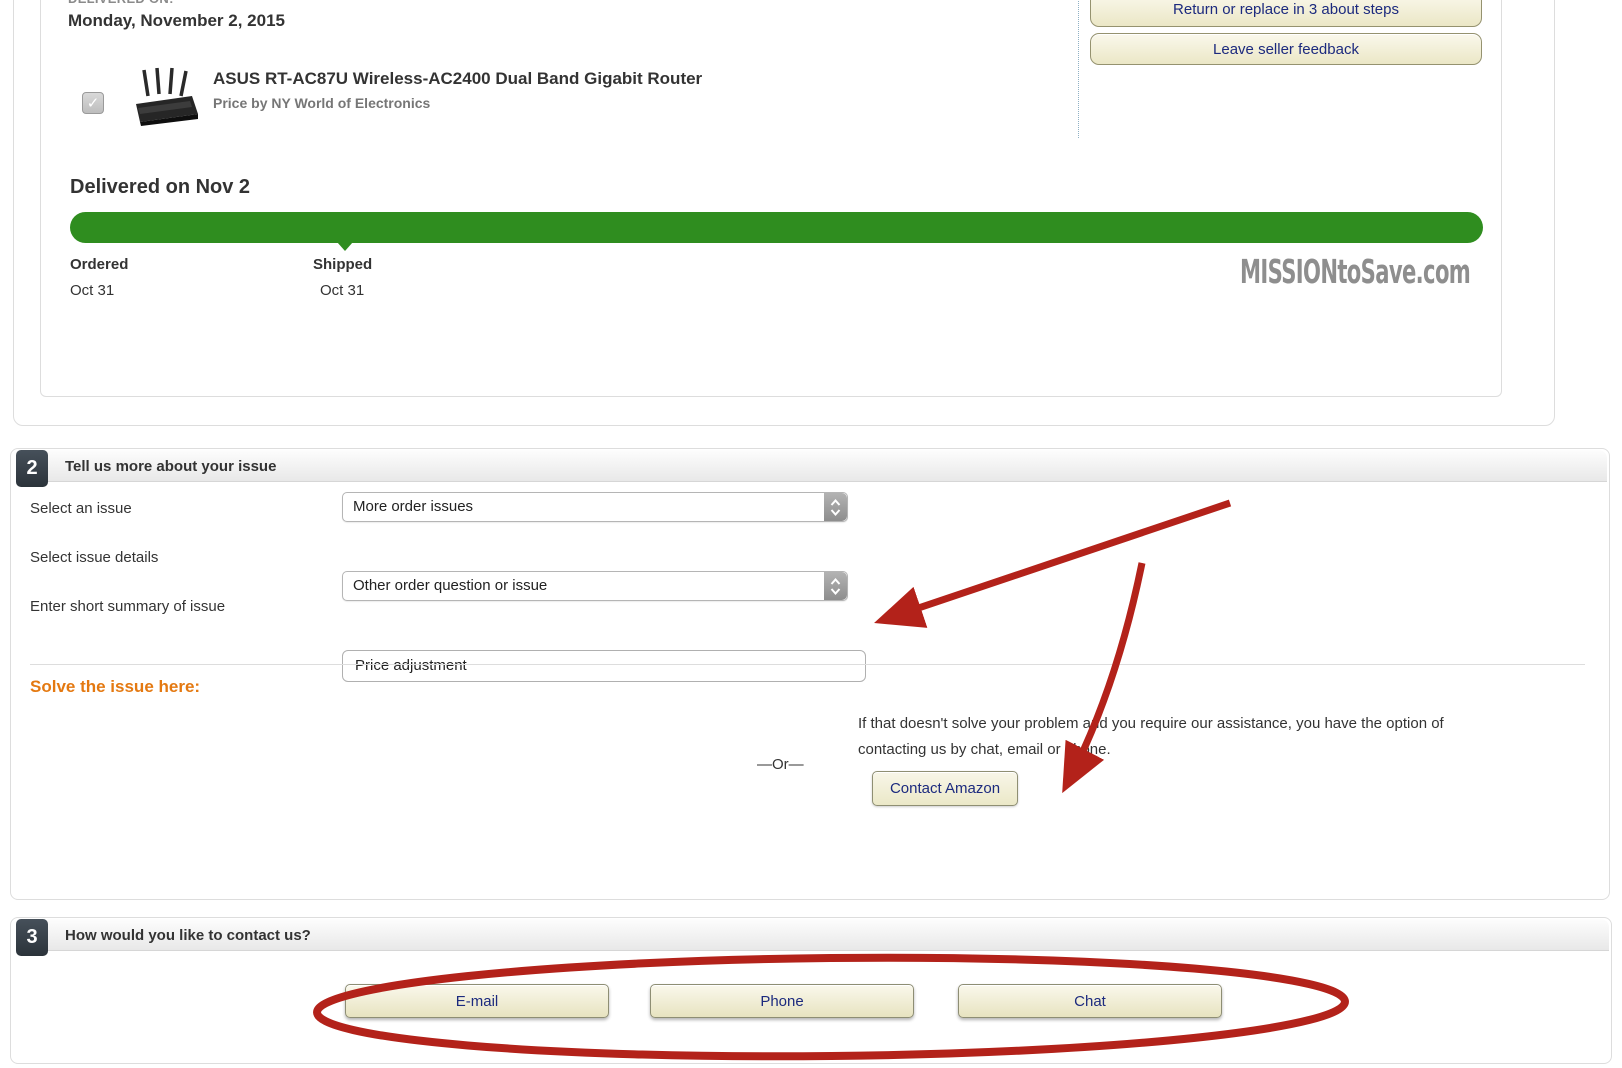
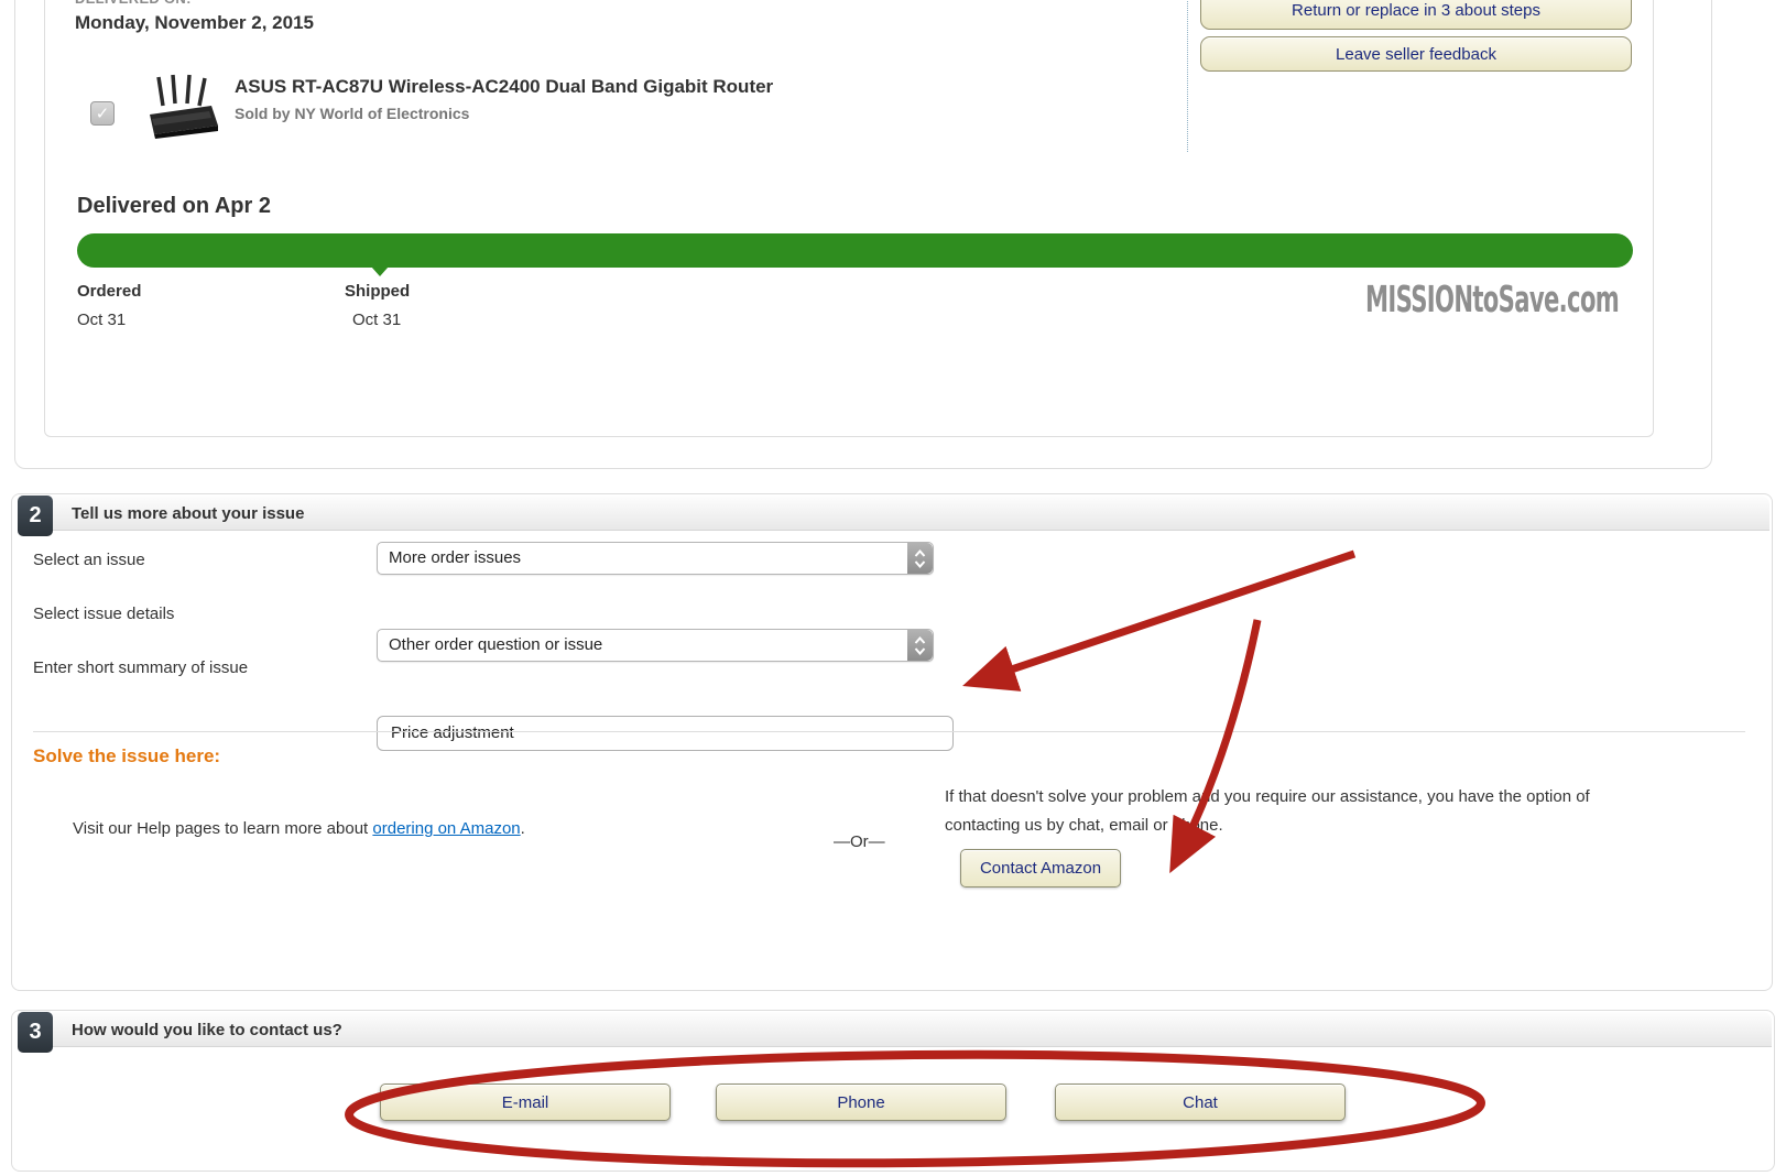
  Monday, November 2, 2015
  ✓
  ASUS RT-AC87U Wireless-AC2400 Dual Band Gigabit Router
- Price by NY World of Electronics
+ Sold by NY World of Electronics
  Return or replace in 3 about steps
  Leave seller feedback
- Delivered on Nov 2
+ Delivered on Apr 2
  Ordered
  Oct 31
  Shipped
  Oct 31
  MISSIONtoSave.com
  2
  Tell us more about your issue
  Select an issue
  More order issues
  Select issue details
  Other order question or issue
  Enter short summary of issue
  Price adjustment
  Solve the issue here:
+ Visit our Help pages to learn more about ordering on Amazon.
  —Or—
  If that doesn't solve your problem ad you require our assistance, you have the option of contacting us by chat, email or phne.
  Contact Amazon
  3
  How would you like to contact us?
  E-mail
  Phone
  Chat
